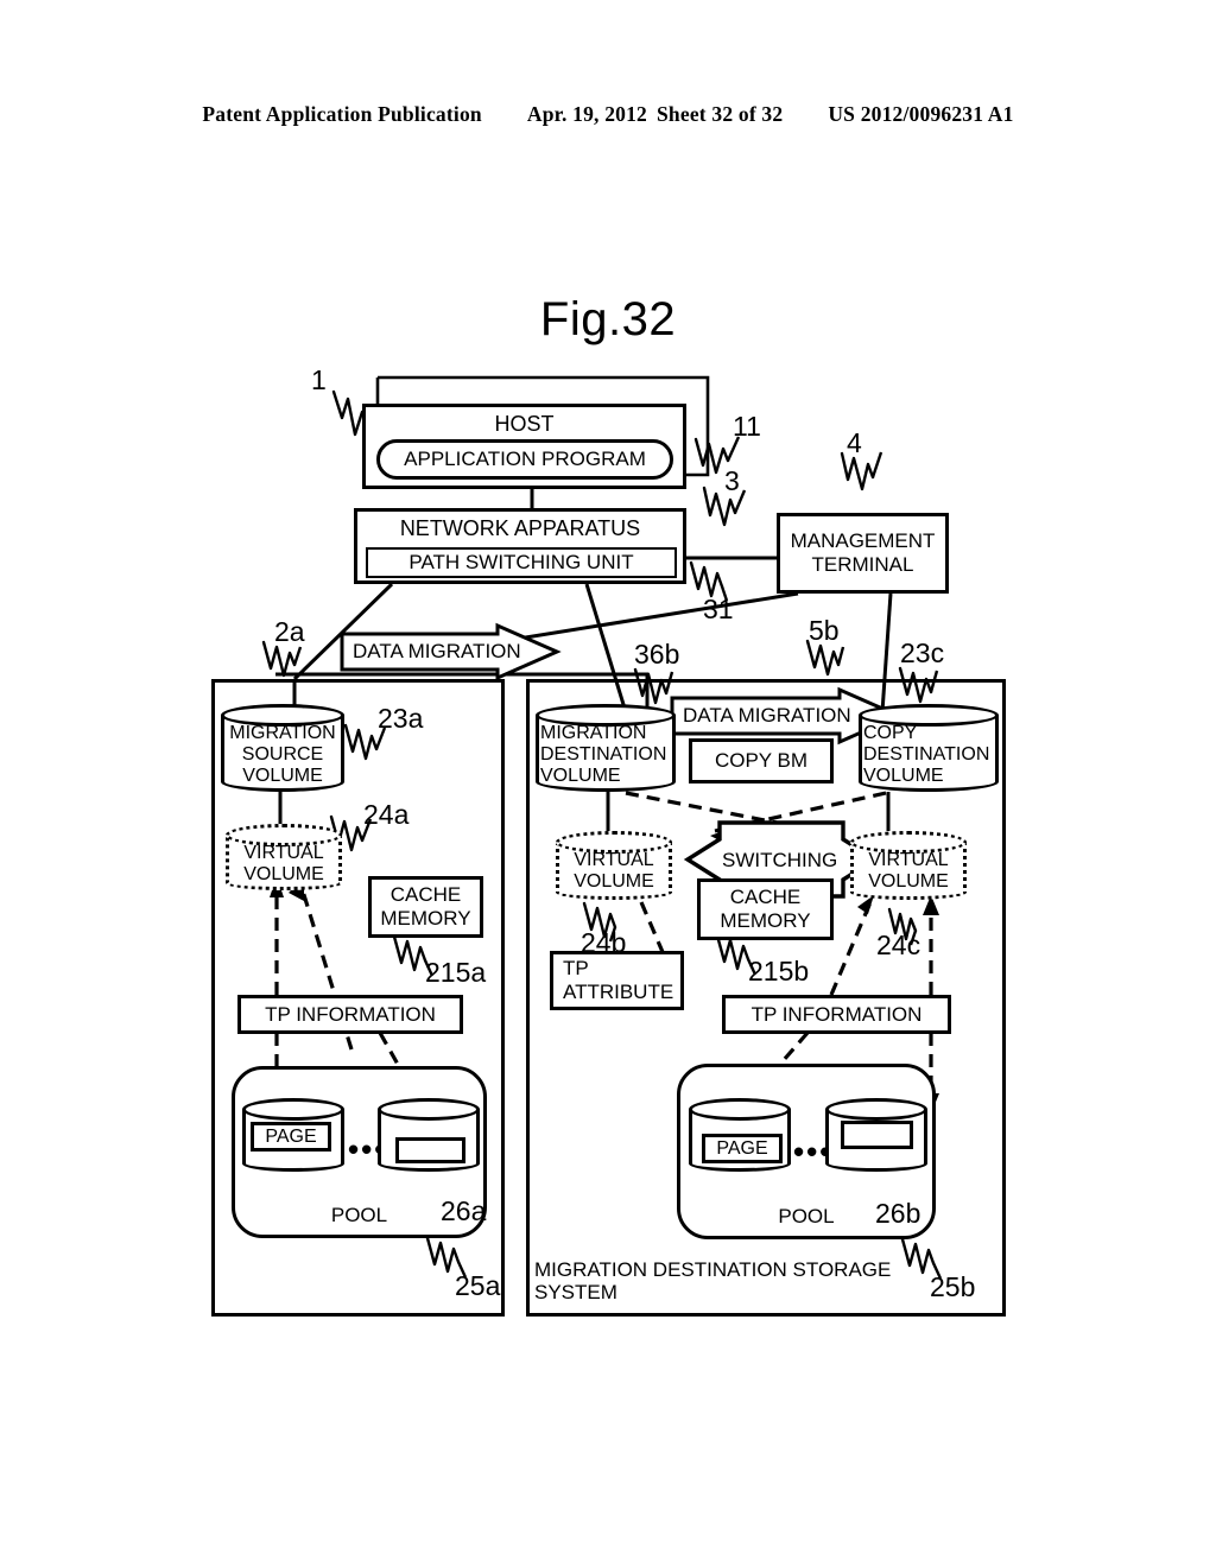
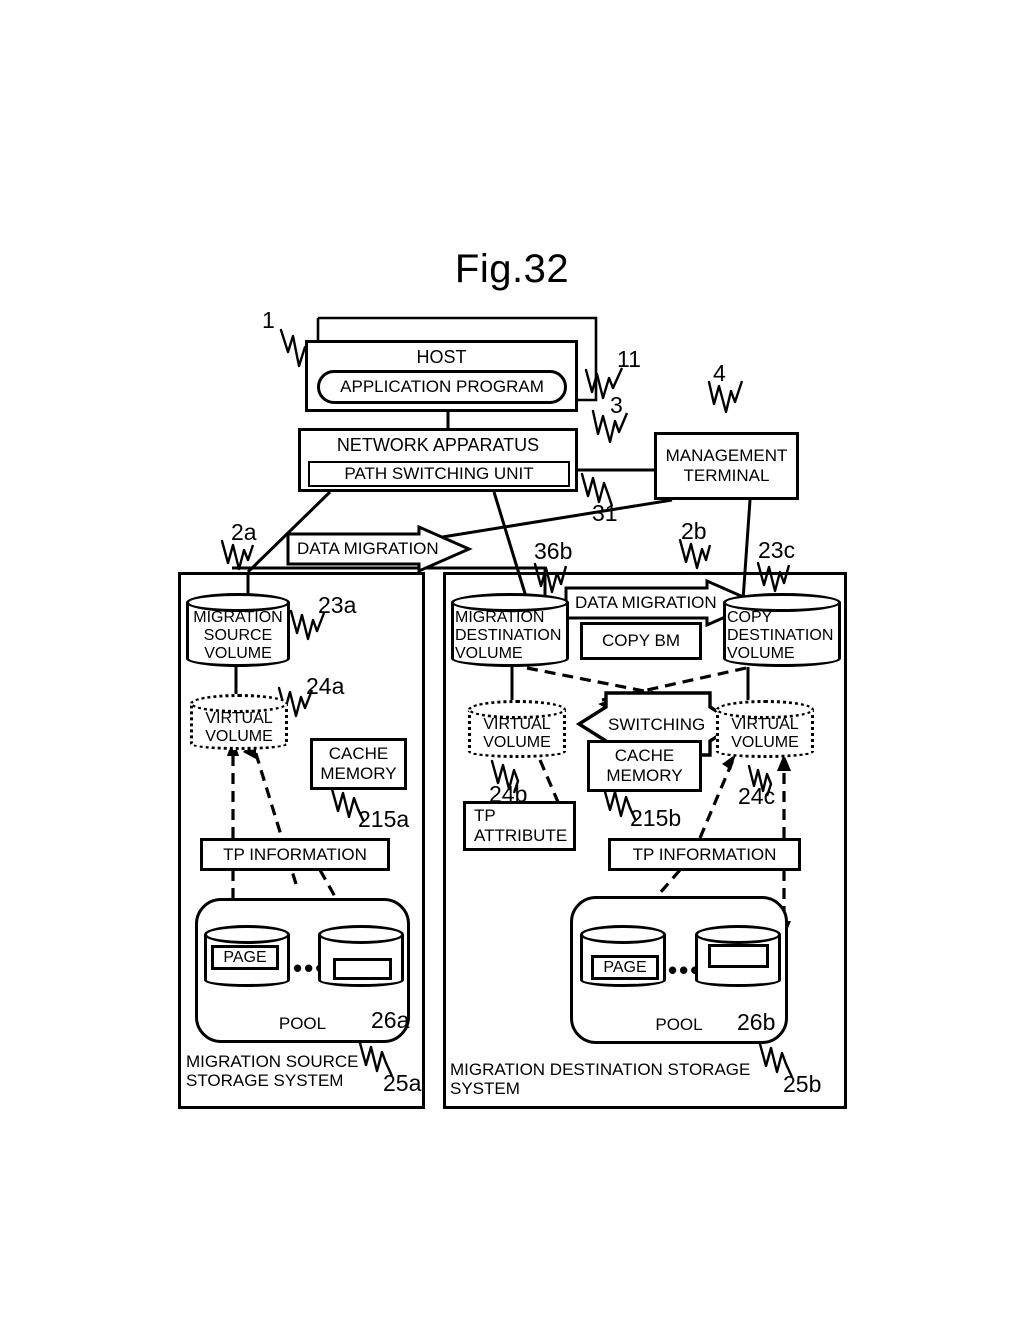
- Patent Application Publication
- Apr. 19, 2012
- Sheet 32 of 32
- US 2012/0096231 A1
  Fig.32
  HOST
  APPLICATION PROGRAM
  NETWORK APPARATUS
  PATH SWITCHING UNIT
  MANAGEMENT
  TERMINAL
  1
  11
  3
  31
  4
  DATA MIGRATION
  DATA MIGRATION
  2a
- 5b
+ 2b
  36b
  23c
  MIGRATION
  SOURCE
  VOLUME
  23a
  VIRTUAL
  VOLUME
  24a
  CACHE
  MEMORY
  215a
  TP INFORMATION
  POOL
  PAGE
  26a
+ MIGRATION SOURCE
+ STORAGE SYSTEM
  25a
  MIGRATION
  DESTINATION
  VOLUME
  COPY
  DESTINATION
  VOLUME
  COPY BM
  SWITCHING
  VIRTUAL
  VOLUME
  24b
  VIRTUAL
  VOLUME
  24c
  CACHE
  MEMORY
  215b
  TP
  ATTRIBUTE
  TP INFORMATION
  POOL
  PAGE
  26b
  MIGRATION DESTINATION STORAGE
  SYSTEM
  25b
